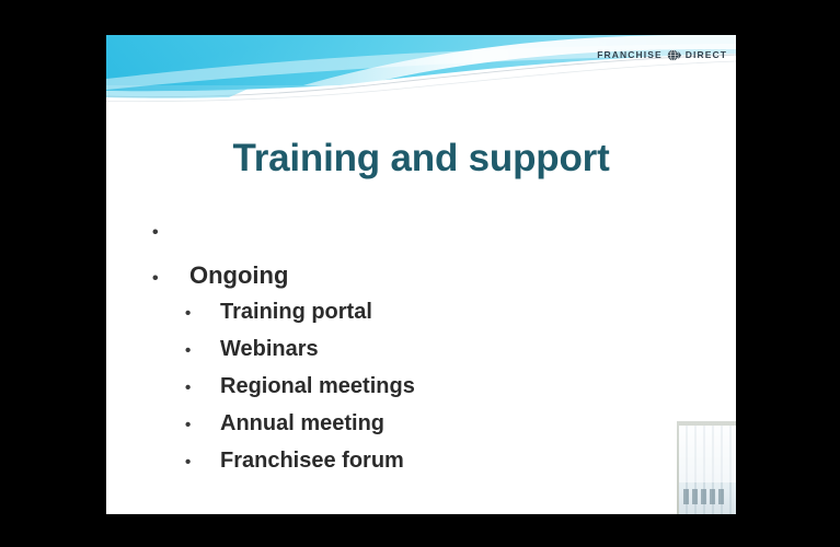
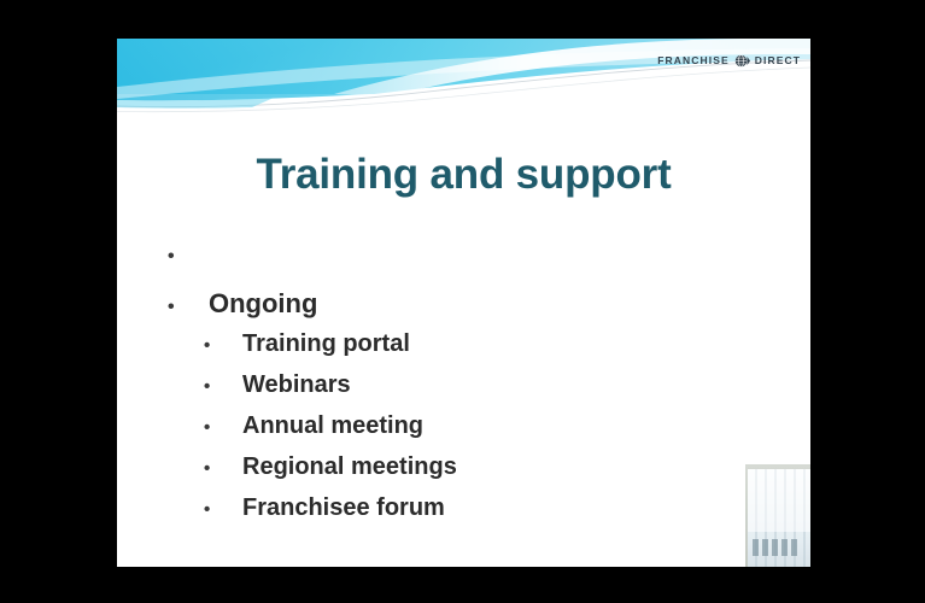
  FRANCHISE
  DIRECT
  Training and support
  •
  •
  Ongoing
  •
  Training portal
  •
  Webinars
  •
- Regional meetings
+ Annual meeting
  •
- Annual meeting
+ Regional meetings
  •
  Franchisee forum
